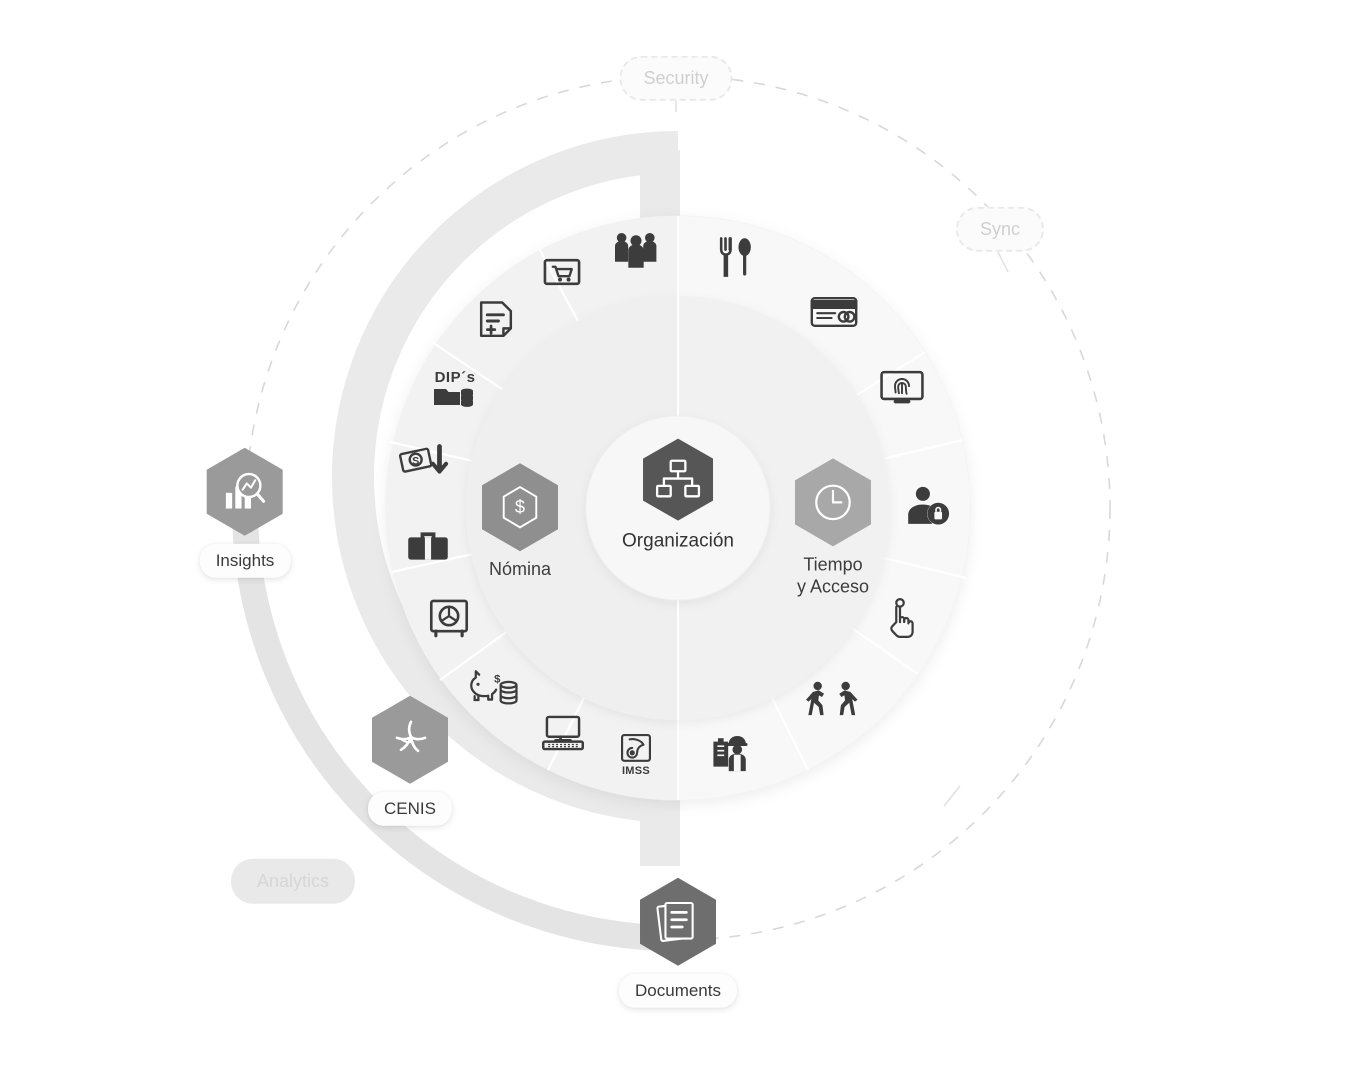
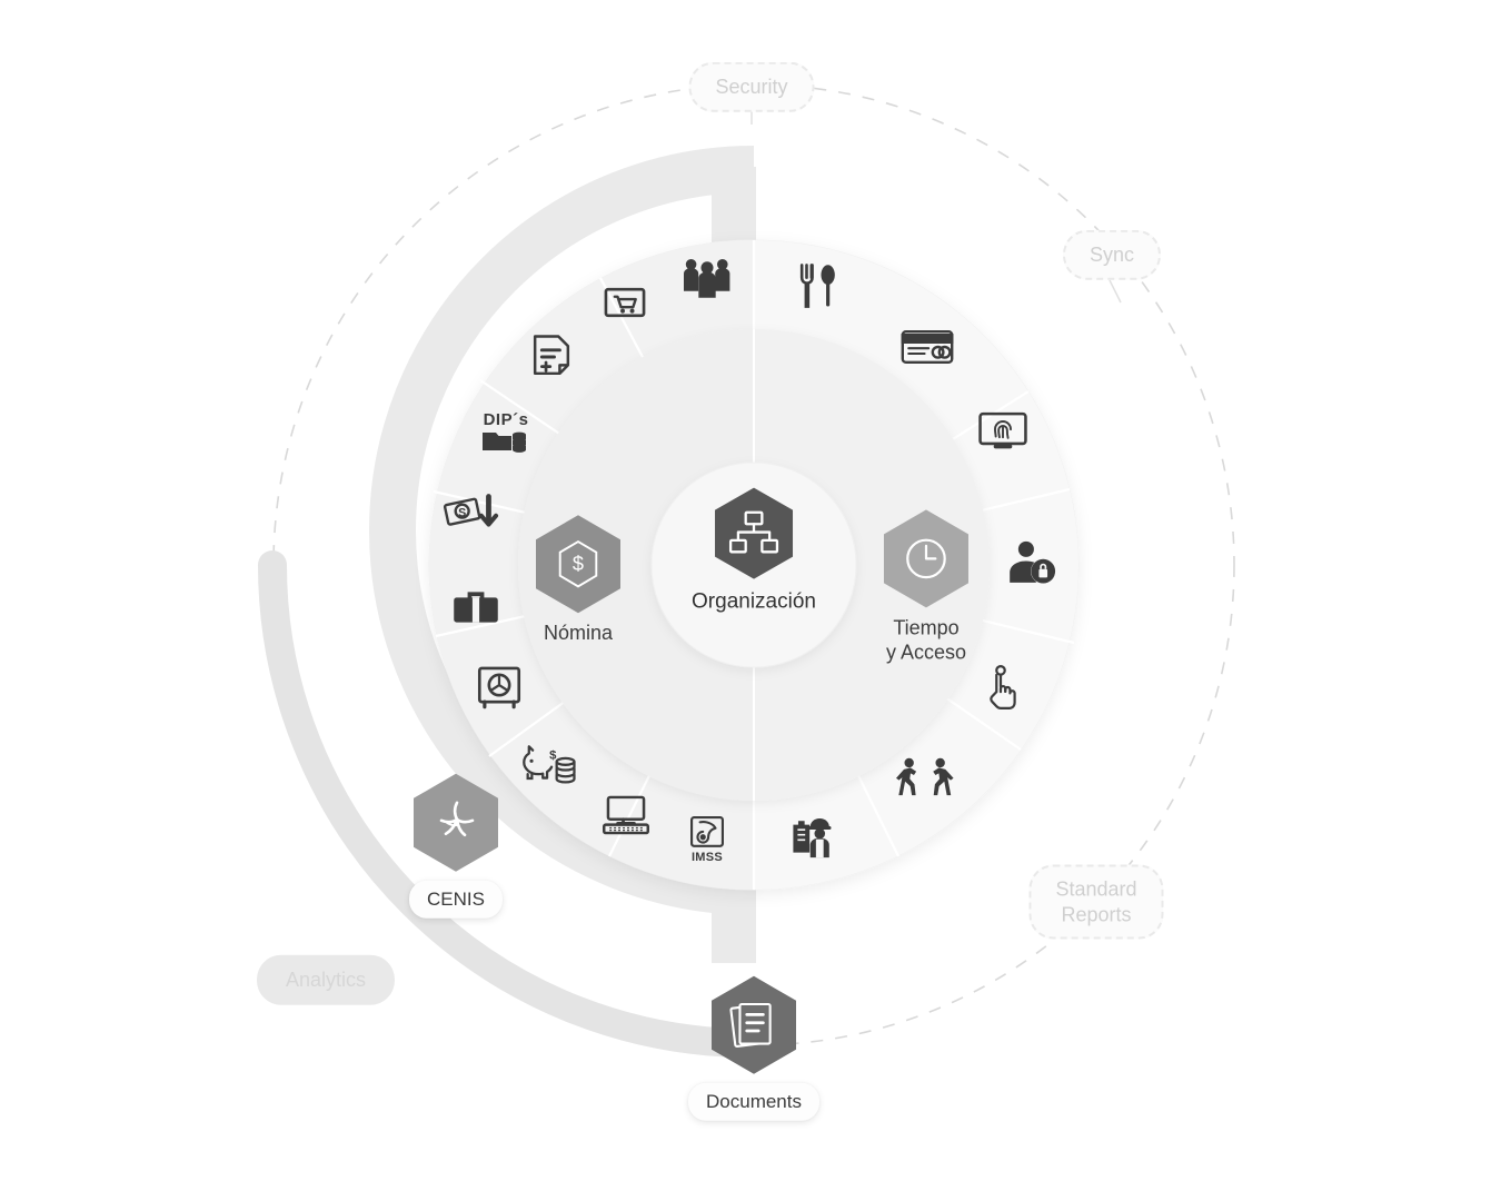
  Security
  Sync
+ Standard
+ Reports
  DIP´s
  S
  $
  IMSS
  $
  Nómina
  Tiempo
  y Acceso
  Organización
- Insights
  CENIS
  Documents
